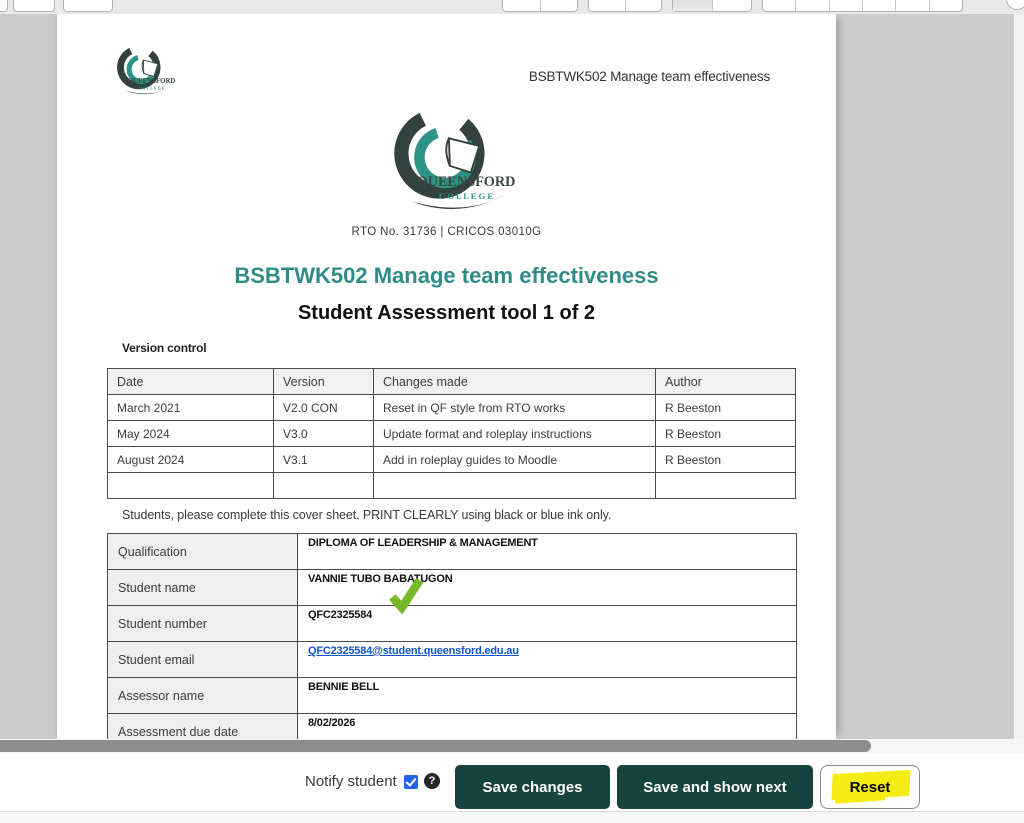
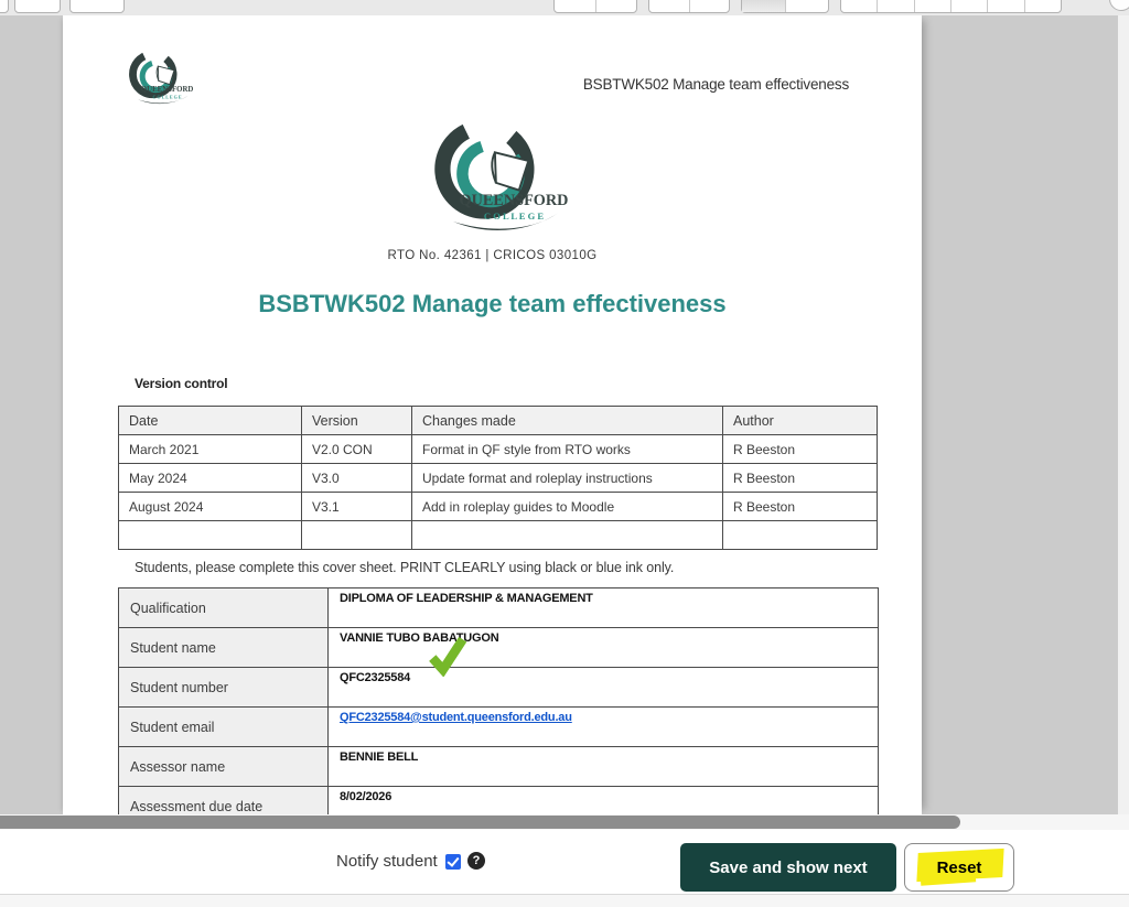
  BSBTWK502 Manage team effectiveness
  QUEENSFORD
  C O L L E G E
- RTO No. 31736 | CRICOS 03010G
+ RTO No. 42361 | CRICOS 03010G
  BSBTWK502 Manage team effectiveness
- Student Assessment tool 1 of 2
  Version control
  Date	Version	Changes made	Author
- March 2021	V2.0 CON	Reset in QF style from RTO works	R Beeston
+ March 2021	V2.0 CON	Format in QF style from RTO works	R Beeston
  May 2024	V3.0	Update format and roleplay instructions	R Beeston
  August 2024	V3.1	Add in roleplay guides to Moodle	R Beeston
  Students, please complete this cover sheet. PRINT CLEARLY using black or blue ink only.
  Qualification	DIPLOMA OF LEADERSHIP & MANAGEMENT
  Student name	VANNIE TUBO BABAUGON
  Student number	QFC2325584
  Student email	QFC2325584@student.queensford.edu.au
  Assessor name	BENNIE BELL
  Assessment due date	8/02/2026
  Notify student
  ?
- Save changes
  Save and show next
  Reset
